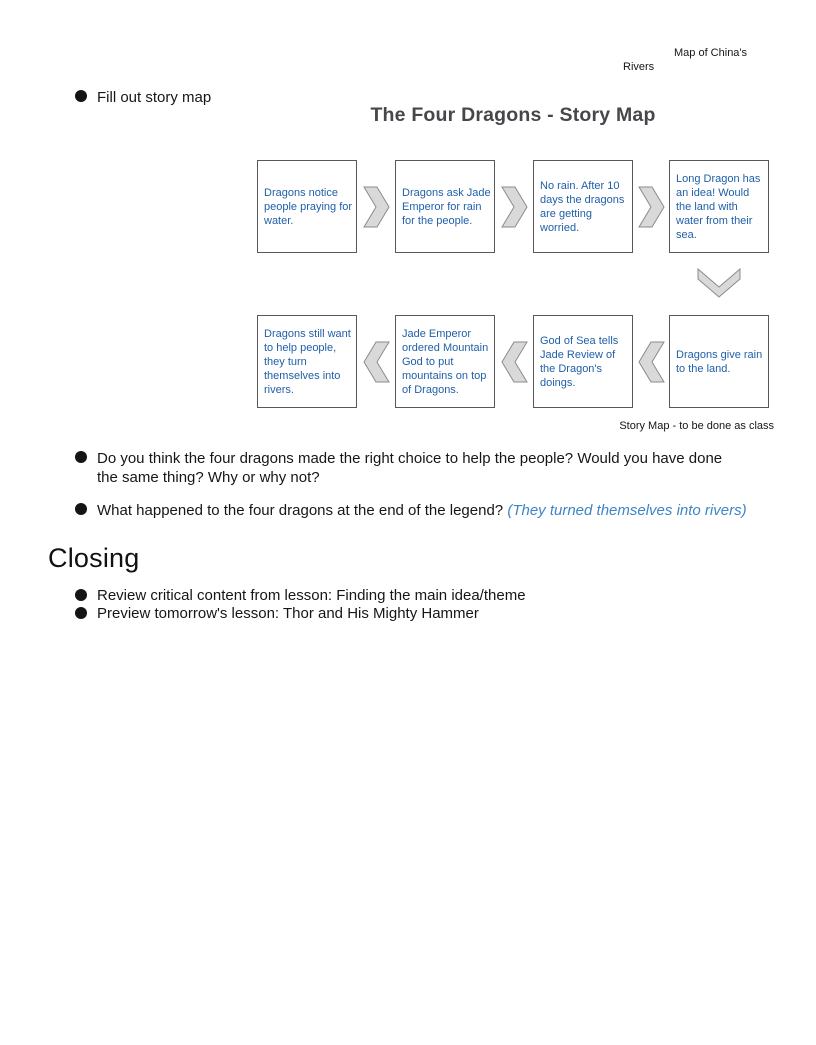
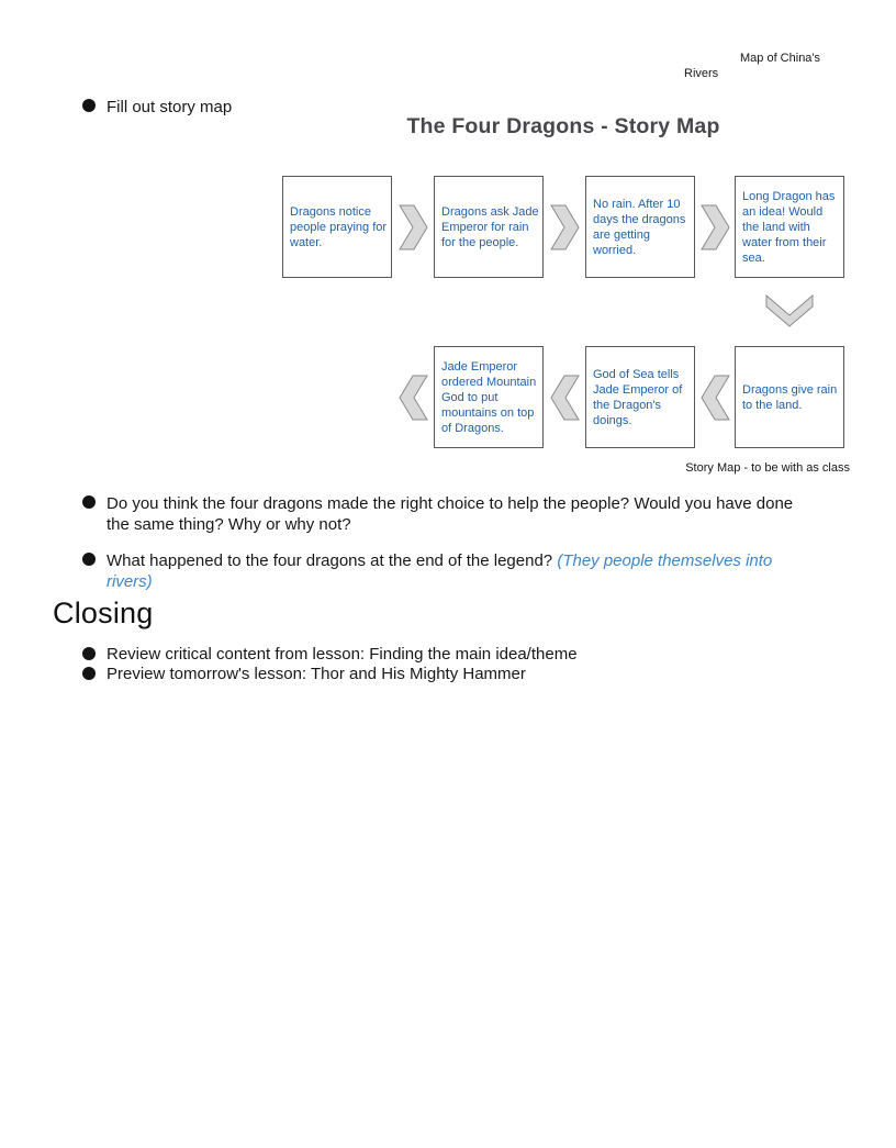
  Map of China's
  Rivers
  Fill out story map
  The Four Dragons - Story Map
  Dragons notice people praying for water.
  Dragons ask Jade Emperor for rain for the people.
  No rain. After 10 days the dragons are getting worried.
  Long Dragon has an idea! Would the land with water from their sea.
- Dragons still want to help people, they turn themselves into rivers.
  Jade Emperor ordered Mountain God to put mountains on top of Dragons.
- God of Sea tells Jade Review of the Dragon's doings.
+ God of Sea tells Jade Emperor of the Dragon's doings.
  Dragons give rain to the land.
- Story Map - to be done as class
+ Story Map - to be with as class
  Do you think the four dragons made the right choice to help the people? Would you have done the same thing? Why or why not?
- What happened to the four dragons at the end of the legend? (They turned themselves into rivers)
+ What happened to the four dragons at the end of the legend? (They people themselves into rivers)
  Closing
  Review critical content from lesson: Finding the main idea/theme
  Preview tomorrow's lesson: Thor and His Mighty Hammer
